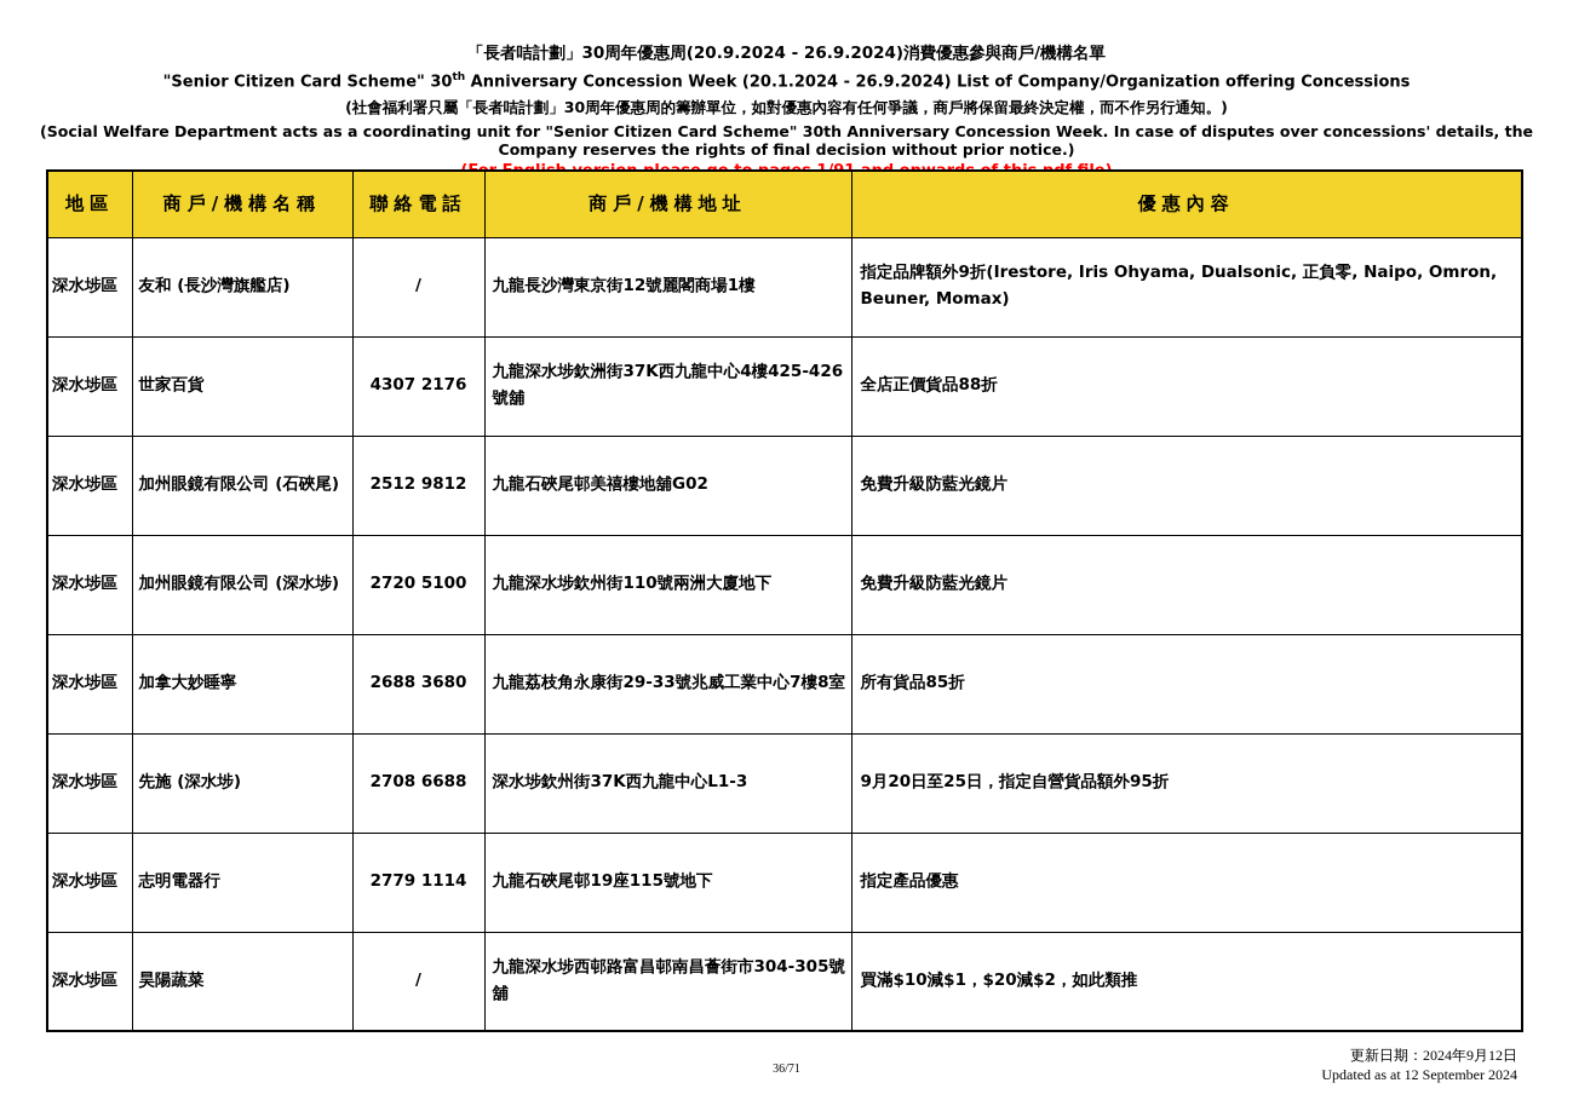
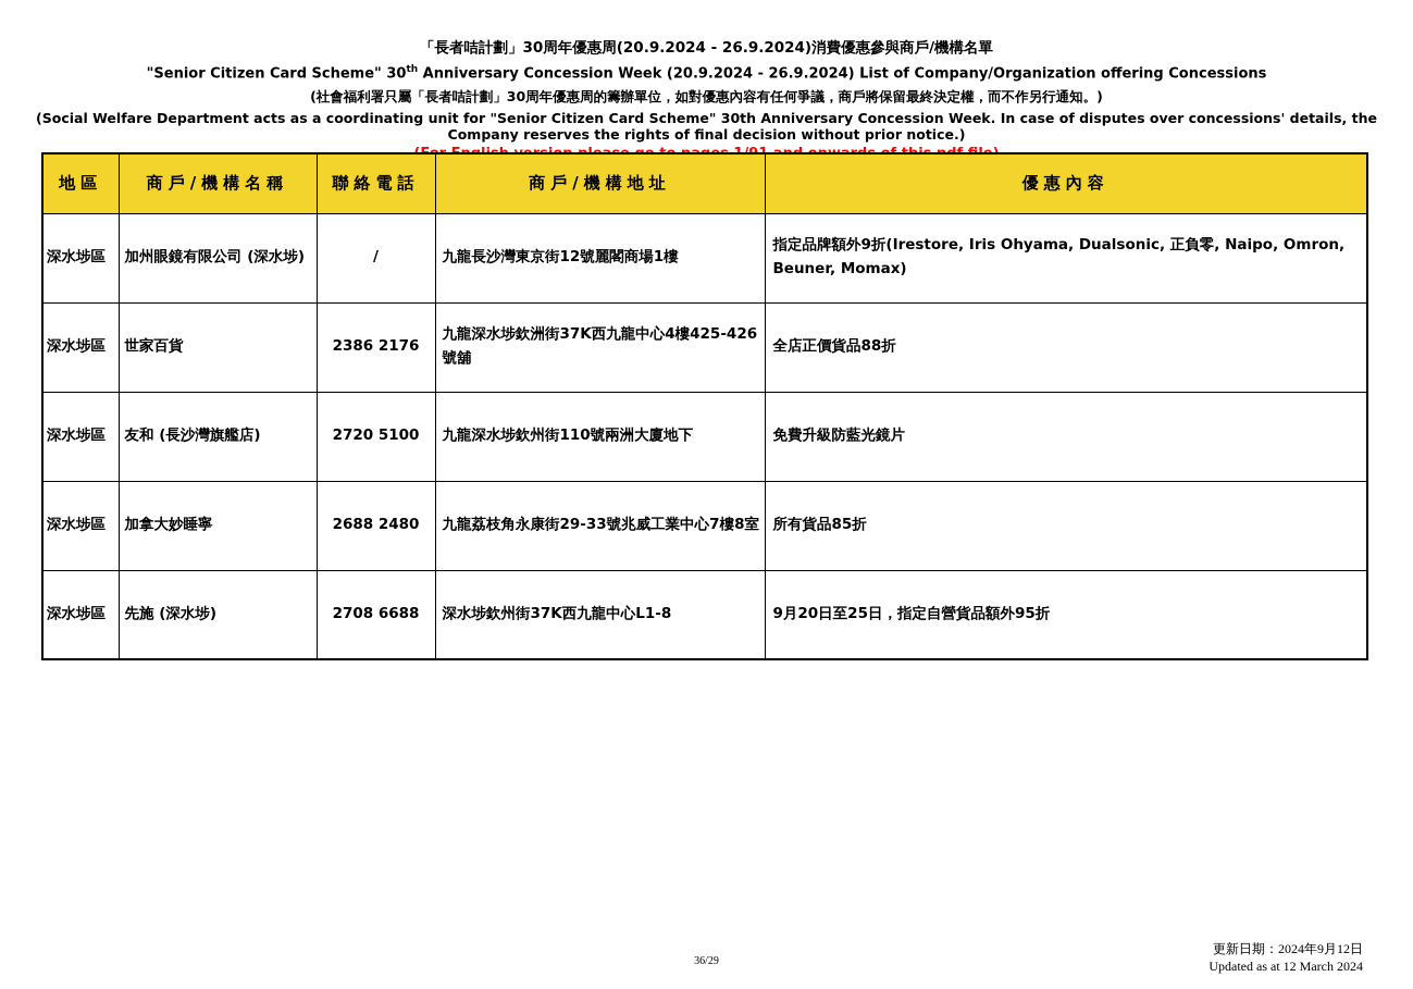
  「長者咭計劃」30周年優惠周(20.9.2024 - 26.9.2024)消費優惠參與商戶/機構名單
- "Senior Citizen Card Scheme" 30th Anniversary Concession Week (20.1.2024 - 26.9.2024) List of Company/Organization offering Concessions
+ "Senior Citizen Card Scheme" 30th Anniversary Concession Week (20.9.2024 - 26.9.2024) List of Company/Organization offering Concessions
  (社會福利署只屬「長者咭計劃」30周年優惠周的籌辦單位，如對優惠內容有任何爭議，商戶將保留最終決定權，而不作另行通知。)
  (Social Welfare Department acts as a coordinating unit for "Senior Citizen Card Scheme" 30th Anniversary Concession Week. In case of disputes over concessions' details, the Company reserves the rights of final decision without prior notice.)
  地區	商戶/機構名稱	聯絡電話	商戶/機構地址	優惠內容
- 深水埗區	友和 (長沙灣旗艦店)	/	九龍長沙灣東京街12號麗閣商場1樓	指定品牌額外9折(Irestore, Iris Ohyama, Dualsonic, 正負零, Naipo, Omron, Beuner, Momax)
+ 深水埗區	加州眼鏡有限公司 (深水埗)	/	九龍長沙灣東京街12號麗閣商場1樓	指定品牌額外9折(Irestore, Iris Ohyama, Dualsonic, 正負零, Naipo, Omron, Beuner, Momax)
- 深水埗區	世家百貨	4307 2176	九龍深水埗欽洲街37K西九龍中心4樓425-426號舖	全店正價貨品88折
+ 深水埗區	世家百貨	2386 2176	九龍深水埗欽洲街37K西九龍中心4樓425-426號舖	全店正價貨品88折
- 深水埗區	加州眼鏡有限公司 (石硤尾)	2512 9812	九龍石硤尾邨美禧樓地舖G02	免費升級防藍光鏡片
- 深水埗區	加州眼鏡有限公司 (深水埗)	2720 5100	九龍深水埗欽州街110號兩洲大廈地下	免費升級防藍光鏡片
+ 深水埗區	友和 (長沙灣旗艦店)	2720 5100	九龍深水埗欽州街110號兩洲大廈地下	免費升級防藍光鏡片
- 深水埗區	加拿大妙睡寧	2688 3680	九龍荔枝角永康街29-33號兆威工業中心7樓8室	所有貨品85折
+ 深水埗區	加拿大妙睡寧	2688 2480	九龍荔枝角永康街29-33號兆威工業中心7樓8室	所有貨品85折
- 深水埗區	先施 (深水埗)	2708 6688	深水埗欽州街37K西九龍中心L1-3	9月20日至25日，指定自營貨品額外95折
+ 深水埗區	先施 (深水埗)	2708 6688	深水埗欽州街37K西九龍中心L1-8	9月20日至25日，指定自營貨品額外95折
- 深水埗區	志明電器行	2779 1114	九龍石硤尾邨19座115號地下	指定產品優惠
- 深水埗區	昊陽蔬菜	/	九龍深水埗西邨路富昌邨南昌薈街市304-305號舖	買滿$10減$1，$20減$2，如此類推
- 36/71
+ 36/29
  更新日期：2024年9月12日
- Updated as at 12 September 2024
+ Updated as at 12 March 2024
